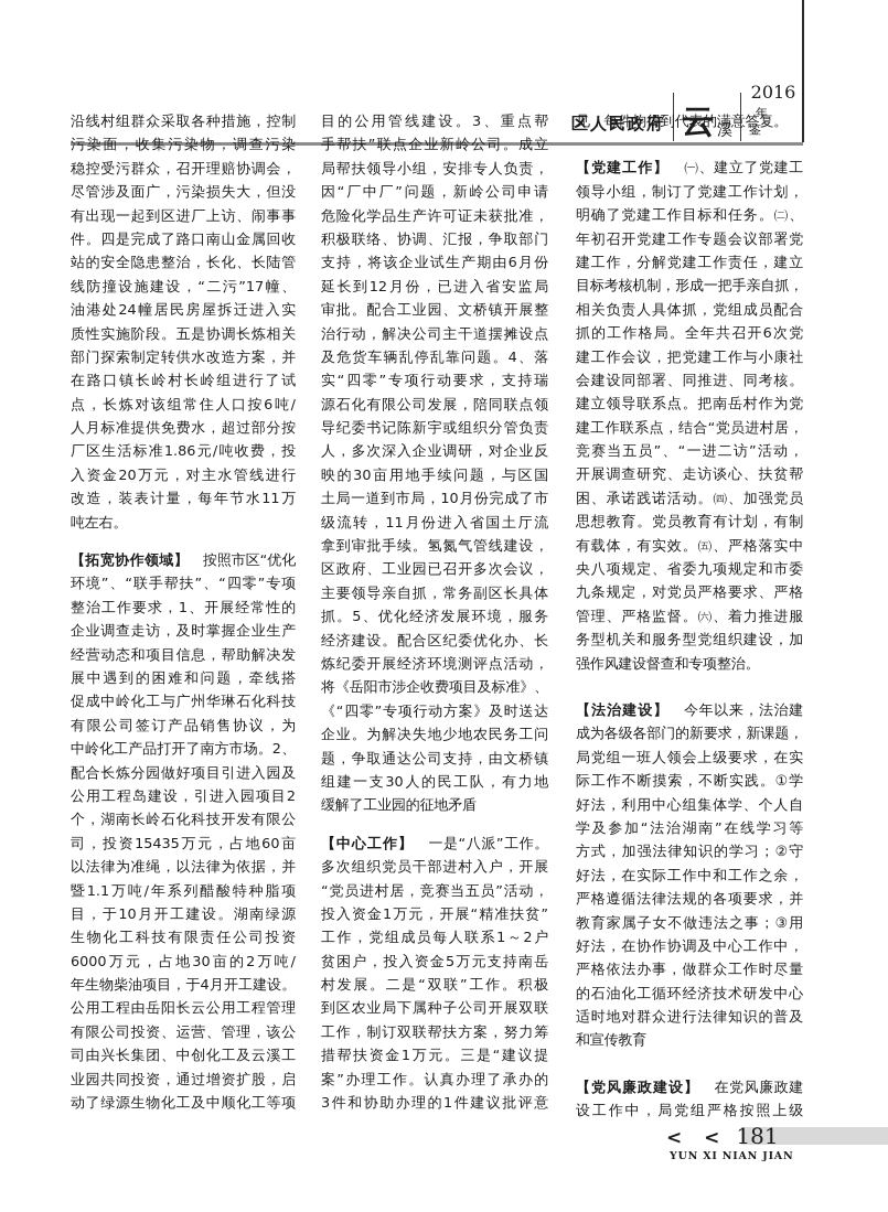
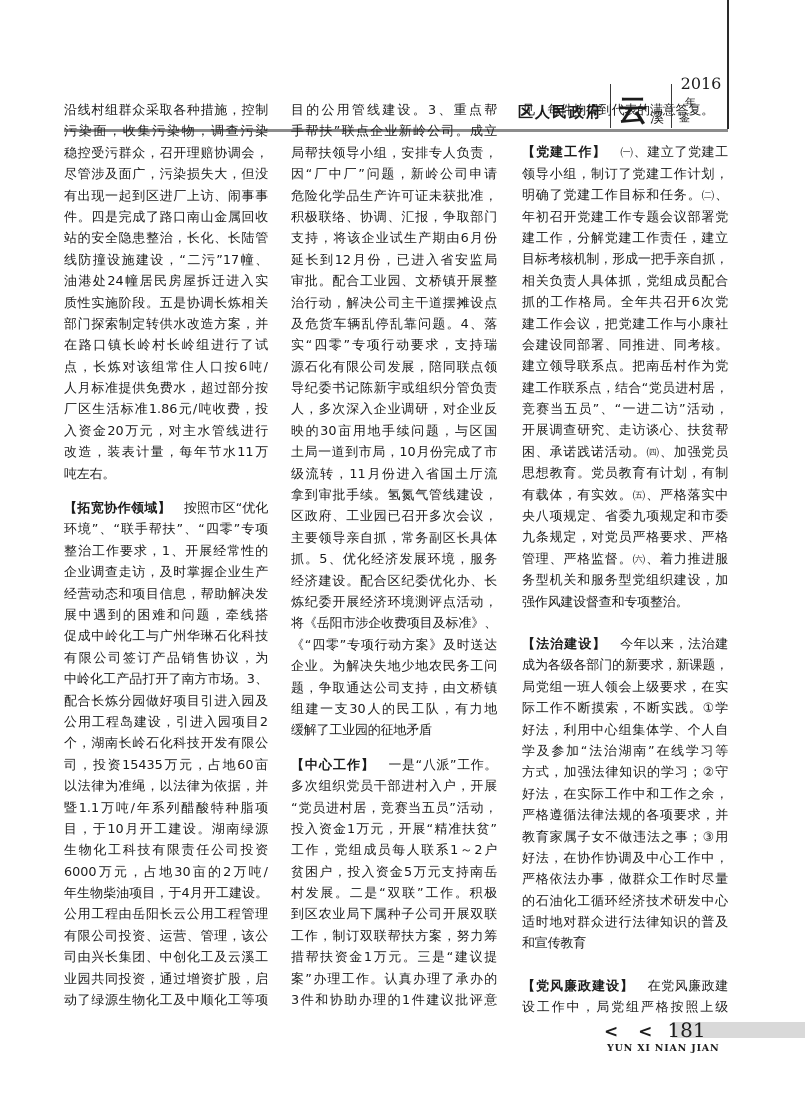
  区人民政府
  云
  溪
  2016
  年 鉴
  沿线村组群众采取各种措施，控制
  污染面，收集污染物，调查污染
  稳控受污群众，召开理赔协调会，
  尽管涉及面广，污染损失大，但没
  有出现一起到区进厂上访、闹事事
  件。四是完成了路口南山金属回收
  站的安全隐患整治，长化、长陆管
  线防撞设施建设，“二污”17幢、
  油港处24幢居民房屋拆迁进入实
  质性实施阶段。五是协调长炼相关
  部门探索制定转供水改造方案，并
  在路口镇长岭村长岭组进行了试
  点，长炼对该组常住人口按6吨/
  人月标准提供免费水，超过部分按
  厂区生活标准1.86元/吨收费，投
  入资金20万元，对主水管线进行
  改造，装表计量，每年节水11万
  吨左右。
  【拓宽协作领域】 按照市区“优化
  环境”、“联手帮扶”、“四零”专项
  整治工作要求，1、开展经常性的
  企业调查走访，及时掌握企业生产
  经营动态和项目信息，帮助解决发
  展中遇到的困难和问题，牵线搭
  促成中岭化工与广州华琳石化科技
  有限公司签订产品销售协议，为
- 中岭化工产品打开了南方市场。2、
+ 中岭化工产品打开了南方市场。3、
  配合长炼分园做好项目引进入园及
  公用工程岛建设，引进入园项目2
  个，湖南长岭石化科技开发有限公
  司，投资15435万元，占地60亩
  以法律为准绳，以法律为依据，并
  暨1.1万吨/年系列醋酸特种脂项
  目，于10月开工建设。湖南绿源
  生物化工科技有限责任公司投资
  6000万元，占地30亩的2万吨/
  年生物柴油项目，于4月开工建设。
  公用工程由岳阳长云公用工程管理
  有限公司投资、运营、管理，该公
  司由兴长集团、中创化工及云溪工
  业园共同投资，通过增资扩股，启
  动了绿源生物化工及中顺化工等项
  目的公用管线建设。3、重点帮
  手帮扶”联点企业新岭公司。成立
  局帮扶领导小组，安排专人负责，
  因“厂中厂”问题，新岭公司申请
  危险化学品生产许可证未获批准，
  积极联络、协调、汇报，争取部门
  支持，将该企业试生产期由6月份
  延长到12月份，已进入省安监局
  审批。配合工业园、文桥镇开展整
  治行动，解决公司主干道摆摊设点
  及危货车辆乱停乱靠问题。4、落
  实“四零”专项行动要求，支持瑞
  源石化有限公司发展，陪同联点领
  导纪委书记陈新宇或组织分管负责
  人，多次深入企业调研，对企业反
  映的30亩用地手续问题，与区国
  土局一道到市局，10月份完成了市
  级流转，11月份进入省国土厅流
  拿到审批手续。氢氮气管线建设，
  区政府、工业园已召开多次会议，
  主要领导亲自抓，常务副区长具体
  抓。5、优化经济发展环境，服务
  经济建设。配合区纪委优化办、长
  炼纪委开展经济环境测评点活动，
  将《岳阳市涉企收费项目及标准》、
  《“四零”专项行动方案》及时送达
  企业。为解决失地少地农民务工问
  题，争取通达公司支持，由文桥镇
  组建一支30人的民工队，有力地
  缓解了工业园的征地矛盾
  【中心工作】 一是“八派”工作。
  多次组织党员干部进村入户，开展
  “党员进村居，竞赛当五员”活动，
  投入资金1万元，开展“精准扶贫”
  工作，党组成员每人联系1～2户
  贫困户，投入资金5万元支持南岳
  村发展。二是“双联”工作。积极
  到区农业局下属种子公司开展双联
  工作，制订双联帮扶方案，努力筹
  措帮扶资金1万元。三是“建议提
  案”办理工作。认真办理了承办的
  3件和协助办理的1件建议批评意
  见，每件均得到代表的满意答复。
  【党建工作】 ㈠、建立了党建工
  领导小组，制订了党建工作计划，
  明确了党建工作目标和任务。㈡、
  年初召开党建工作专题会议部署党
  建工作，分解党建工作责任，建立
  目标考核机制，形成一把手亲自抓，
  相关负责人具体抓，党组成员配合
  抓的工作格局。全年共召开6次党
  建工作会议，把党建工作与小康社
  会建设同部署、同推进、同考核。
  建立领导联系点。把南岳村作为党
  建工作联系点，结合“党员进村居，
  竞赛当五员”、“一进二访”活动，
  开展调查研究、走访谈心、扶贫帮
  困、承诺践诺活动。㈣、加强党员
  思想教育。党员教育有计划，有制
  有载体，有实效。㈤、严格落实中
  央八项规定、省委九项规定和市委
  九条规定，对党员严格要求、严格
  管理、严格监督。㈥、着力推进服
  务型机关和服务型党组织建设，加
  强作风建设督查和专项整治。
  【法治建设】 今年以来，法治建
  成为各级各部门的新要求，新课题，
  局党组一班人领会上级要求，在实
  际工作不断摸索，不断实践。①学
  好法，利用中心组集体学、个人自
  学及参加“法治湖南”在线学习等
  方式，加强法律知识的学习；②守
  好法，在实际工作中和工作之余，
  严格遵循法律法规的各项要求，并
  教育家属子女不做违法之事；③用
  好法，在协作协调及中心工作中，
  严格依法办事，做群众工作时尽量
  的石油化工循环经济技术研发中心
  适时地对群众进行法律知识的普及
  和宣传教育
  【党风廉政建设】 在党风廉政建
  设工作中，局党组严格按照上级
  < <
  181
  YUN XI NIAN JIAN
